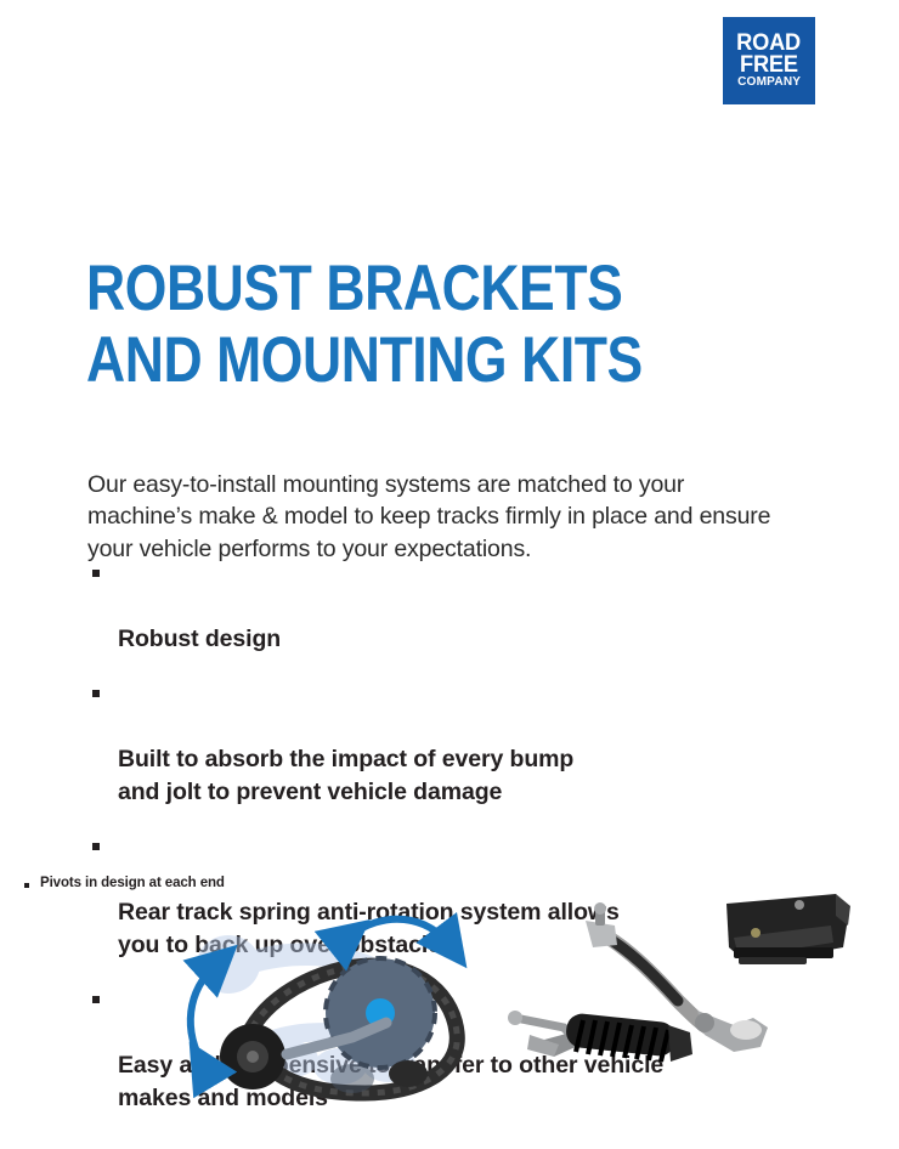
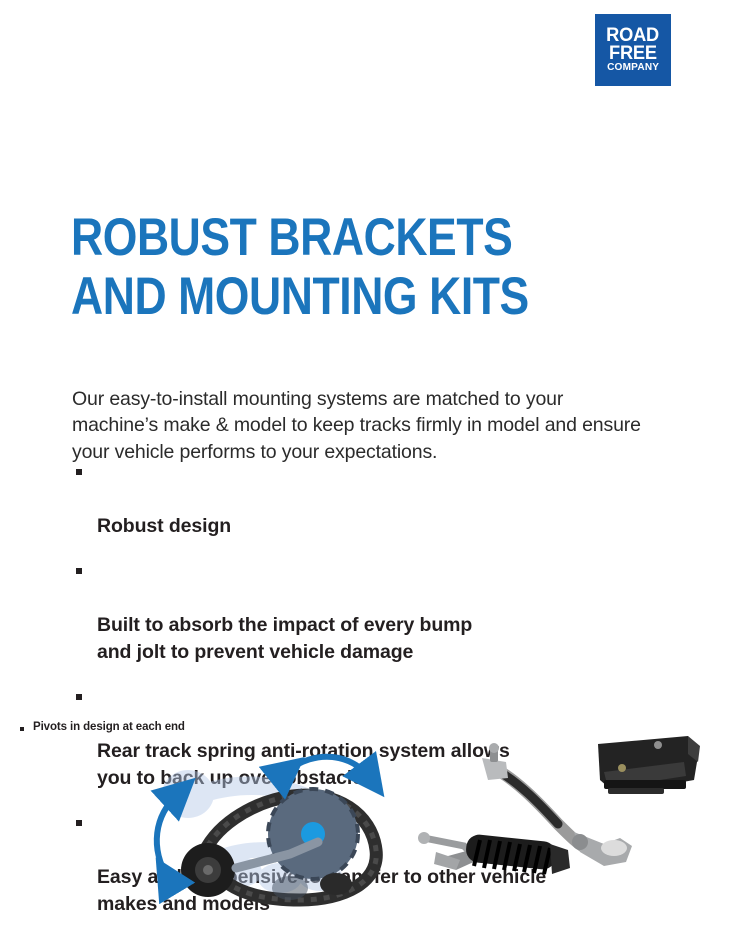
  ROAD
  FREE
  COMPANY
  ROBUST BRACKETS
  AND MOUNTING KITS
- Our easy-to-install mounting systems are matched to your machine’s make & model to keep tracks firmly in place and ensure your vehicle performs to your expectations.
+ Our easy-to-install mounting systems are matched to your machine’s make & model to keep tracks firmly in model and ensure your vehicle performs to your expectations.
  Robust design
  Built to absorb the impact of every bump
  and jolt to prevent vehicle damage
  Rear track spring anti-rotation system allos
  you to back up over obstacle
  Easy adensivenfer to other vehicle
  makes and models
  Pivots in design at each end
